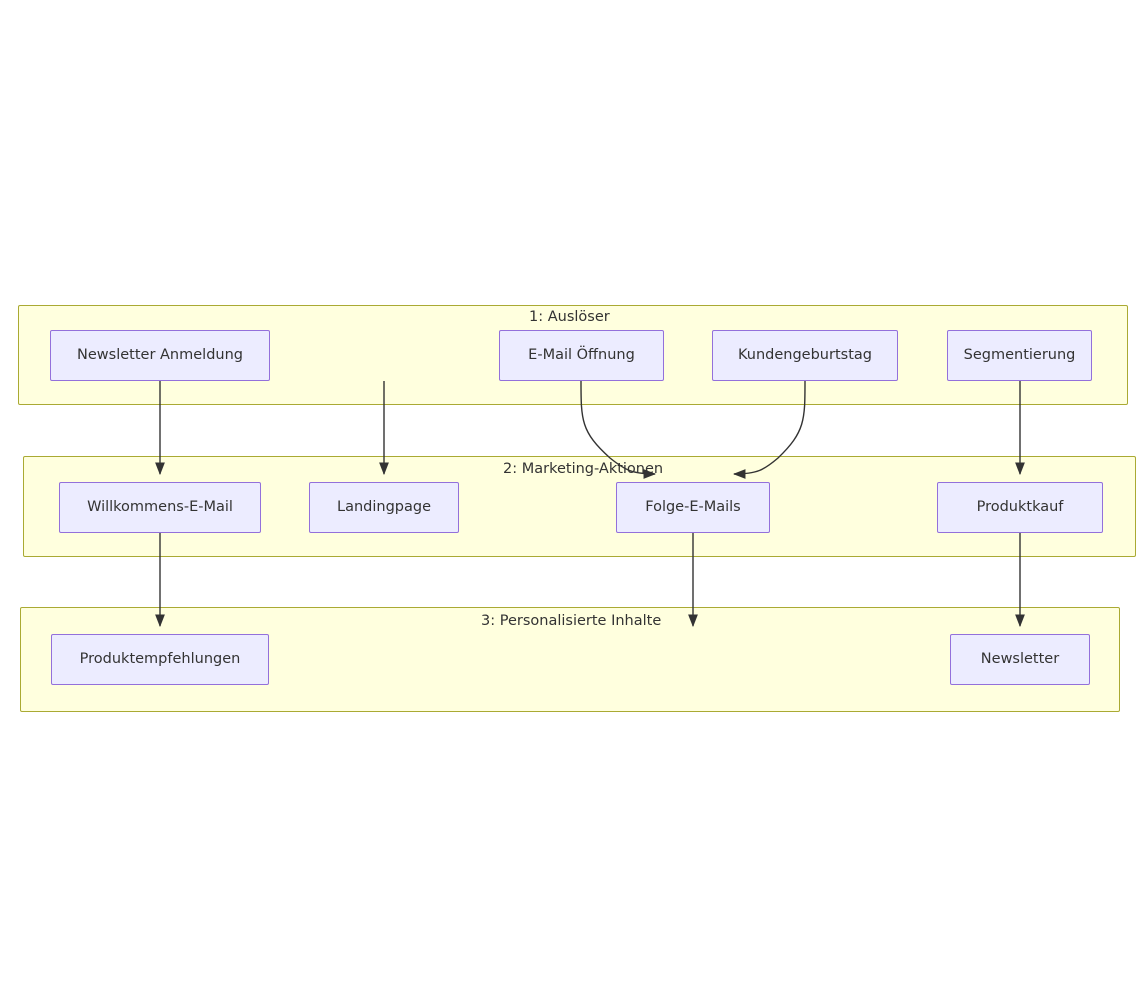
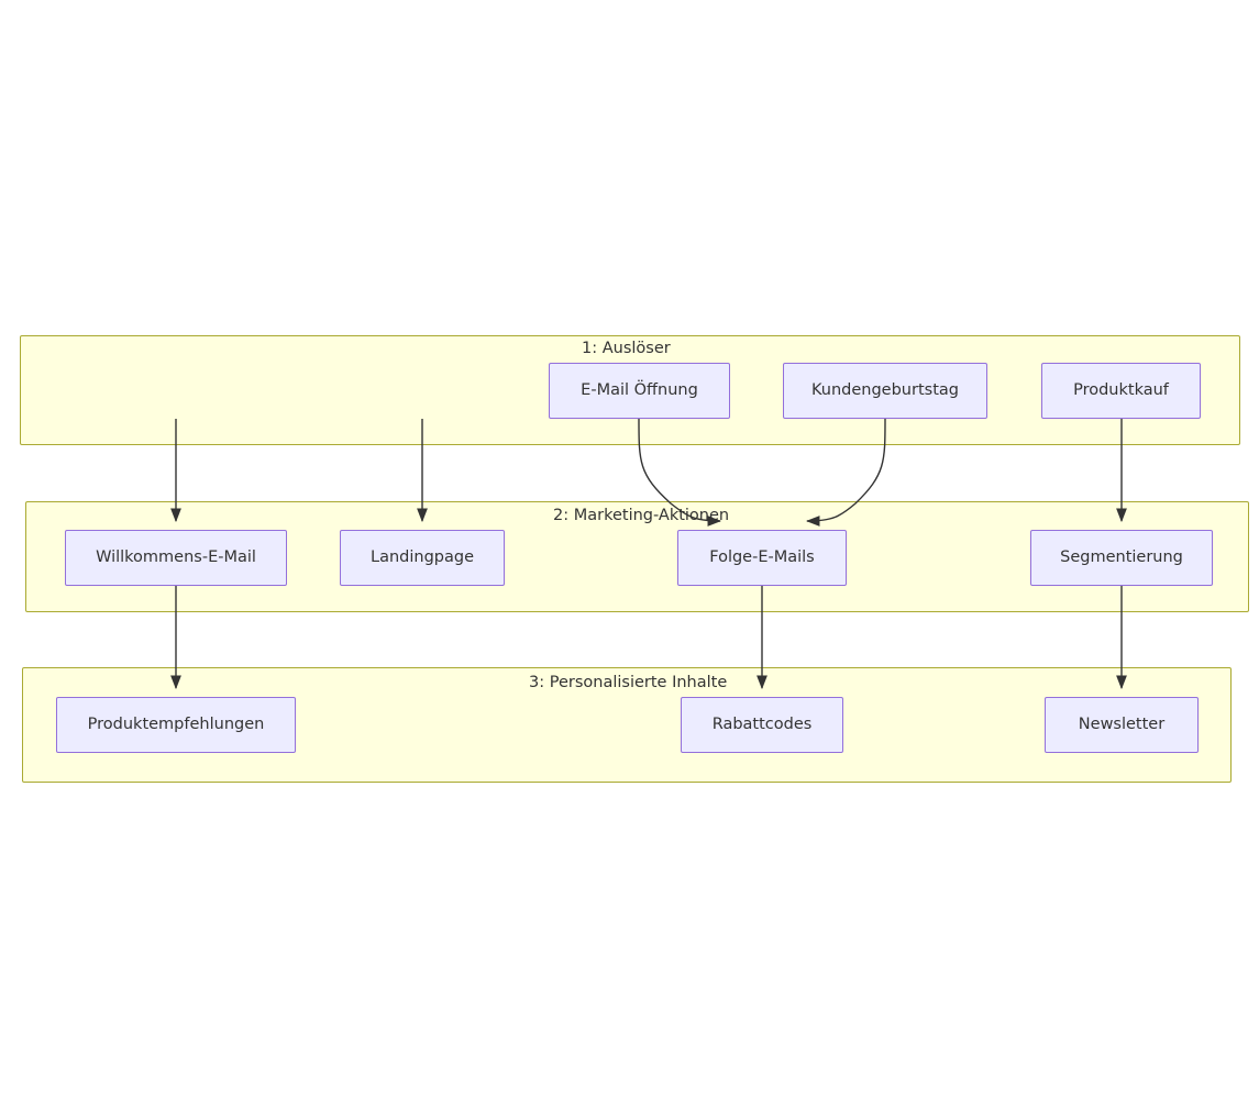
  1: Auslöser
  2: Marketing-Aktonen
  3: Personalisierte Inhalte
- Newsletter Anmeldung
  E-Mail Öffnung
  Kundengeburtstag
- Segmentierung
+ Produktkauf
  Willkommens-E-Mail
  Landingpage
  Folge-E-Mails
- Produktkauf
+ Segmentierung
  Produktempfehlungen
+ Rabattcodes
  Newsletter
